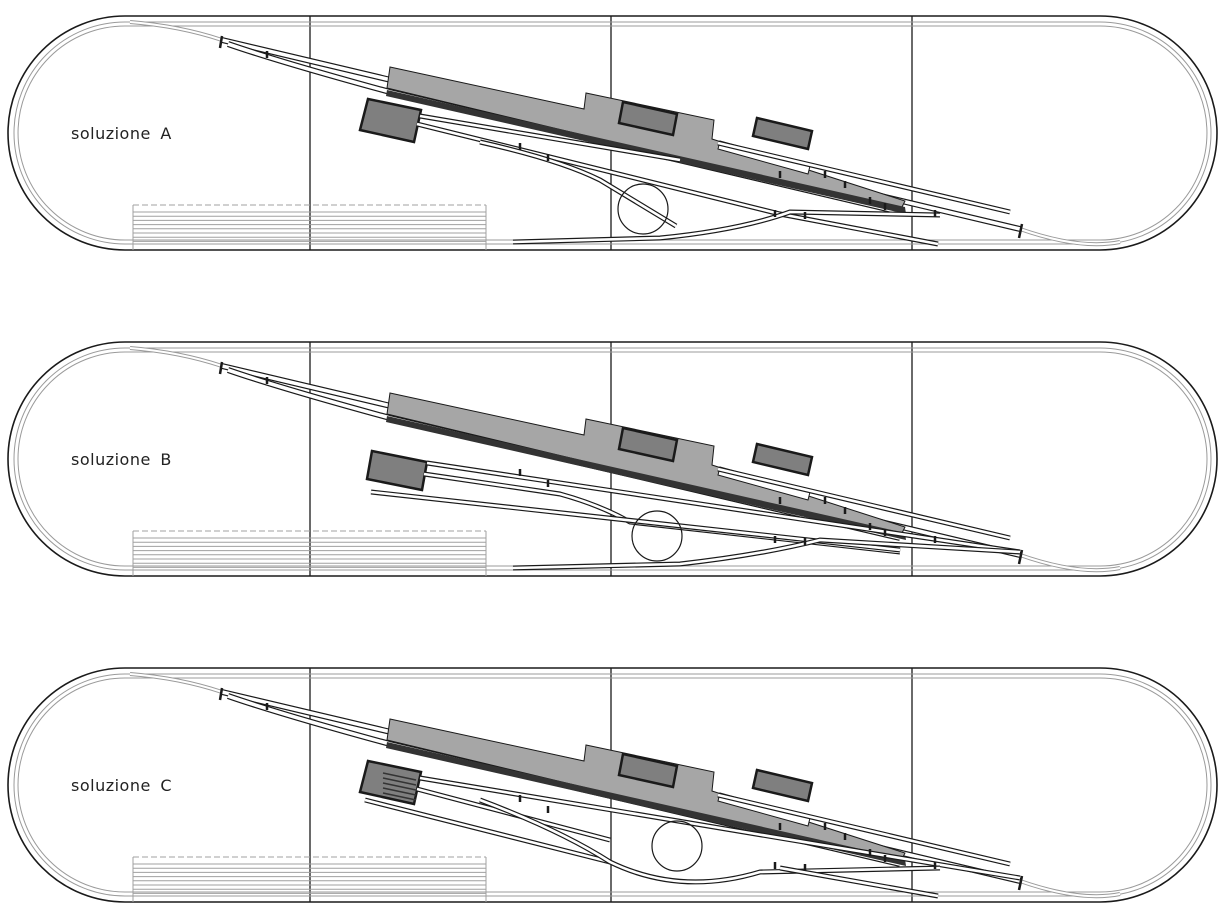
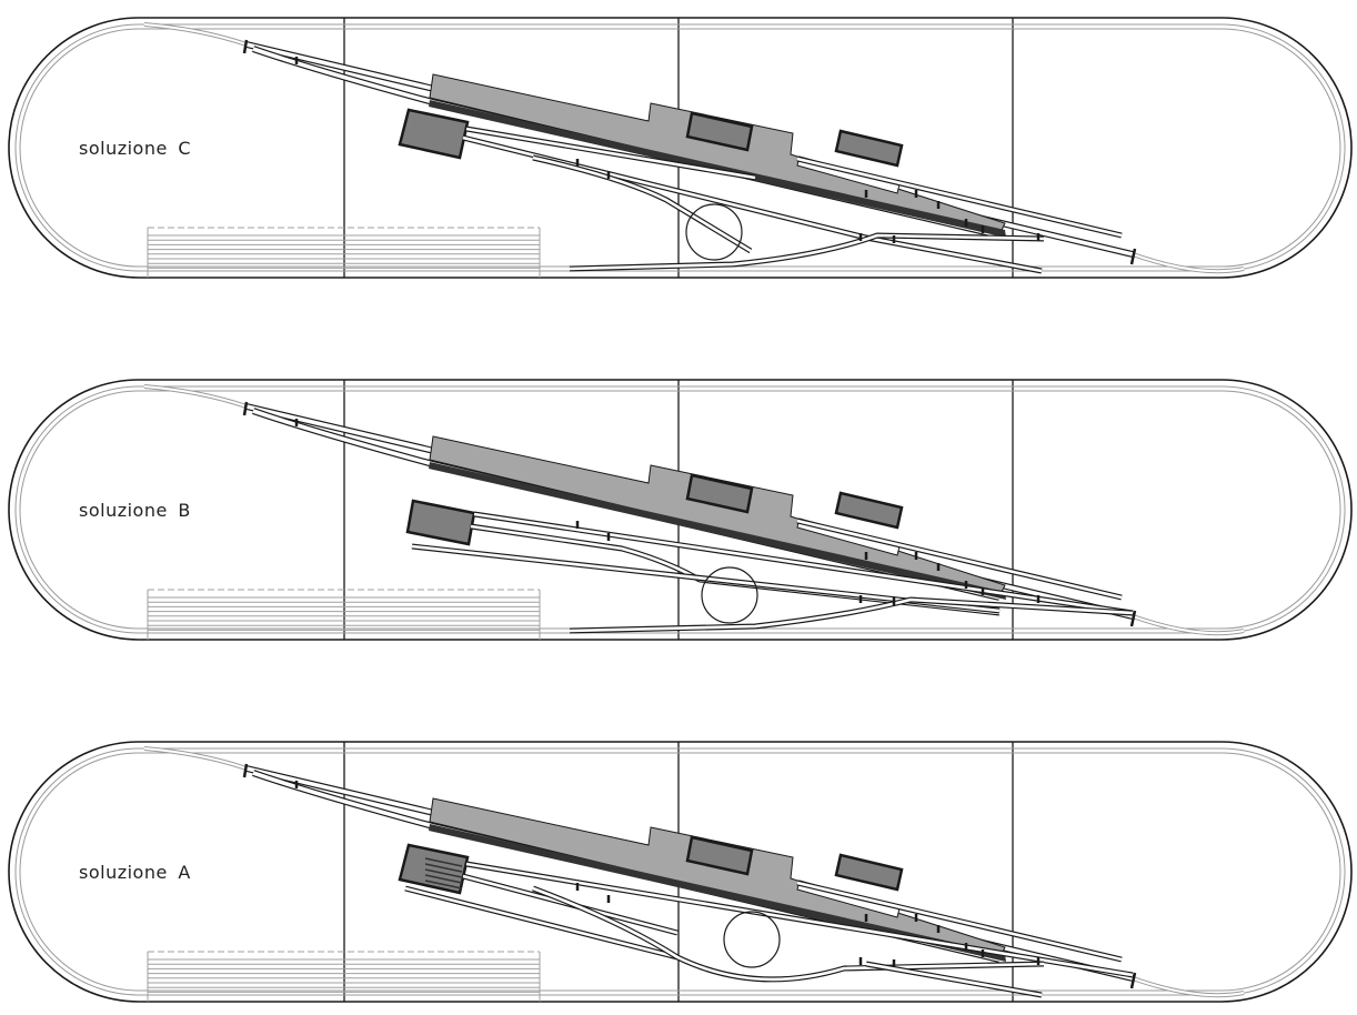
- soluzione A
+ soluzione C
  soluzione B
- soluzione C
+ soluzione A
